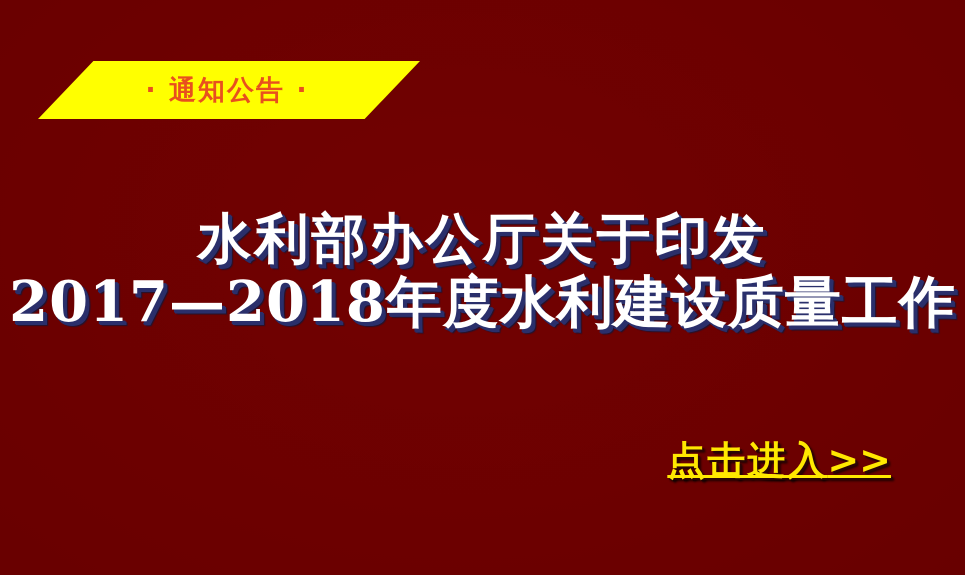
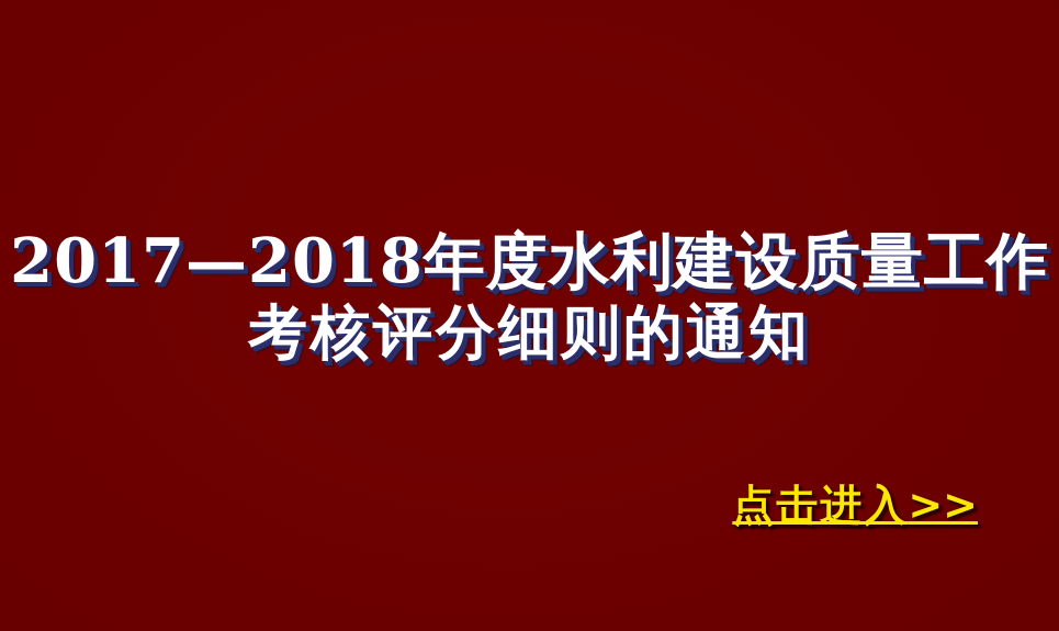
- · 通知公告 ·
- 水利部办公厅关于印发
  2017—2018年度水利建设质量工作
+ 考核评分细则的通知
  点击进入>>
